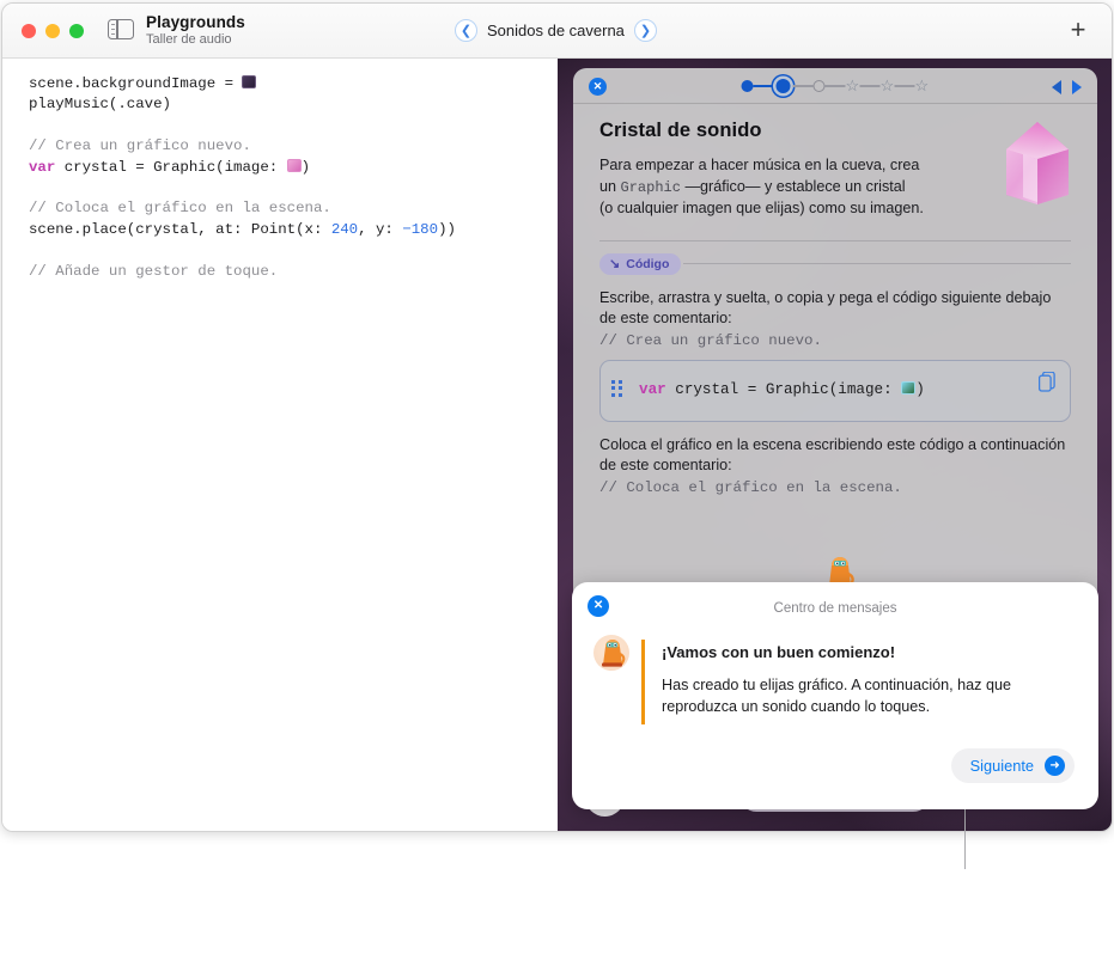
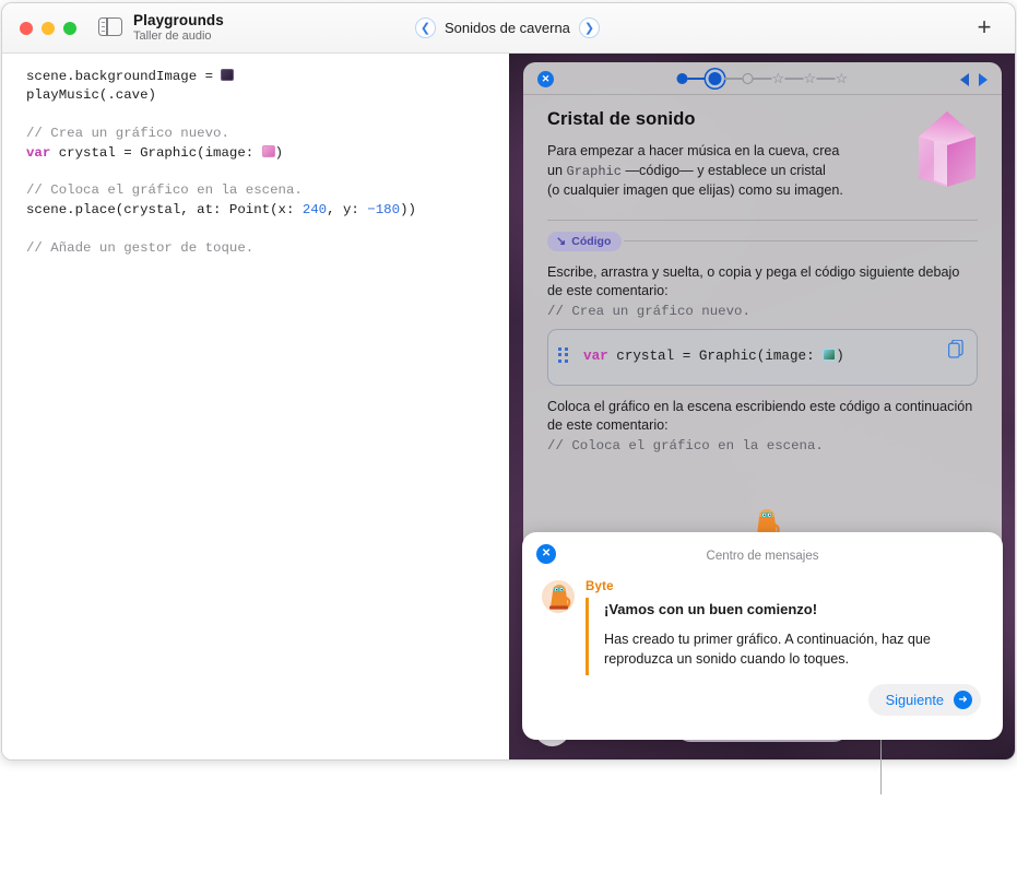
  Playgrounds
  Taller de audio
  ❮
  Sonidos de caverna
  ❯
  +
  scene.backgroundImage =
  playMusic(.cave)
  // Crea un gráfico nuevo. var crystal = Graphic(image: )
  // Coloca el gráfico en la escena.
  scene.place(crystal, at: Point(x: 240, y: −180))
  // Añade un gestor de toque.
  ✕
  ☆
  ☆
  ☆
  Cristal de sonido
  Para empezar a hacer música en la cueva, crea
- un Graphic —gráfico— y establece un cristal
+ un Graphic —código— y establece un cristal
  (o cualquier imagen que elijas) como su imagen.
  ↘
  Código
  Escribe, arrastra y suelta, o copia y pega el código siguiente debajo de este comentario:
  // Crea un gráfico nuevo.
  var crystal = Graphic(image: )
  Coloca el gráfico en la escena escribiendo este código a continuación de este comentario:
  // Coloca el gráfico en la escena.
  ✕
  Centro de mensajes
+ Byte
  ¡Vamos con un buen comienzo!
- Has creado tu elijas gráfico. A continuación, haz que reproduzca un sonido cuando lo toques.
+ Has creado tu primer gráfico. A continuación, haz que reproduzca un sonido cuando lo toques.
  Siguiente
  ➜
